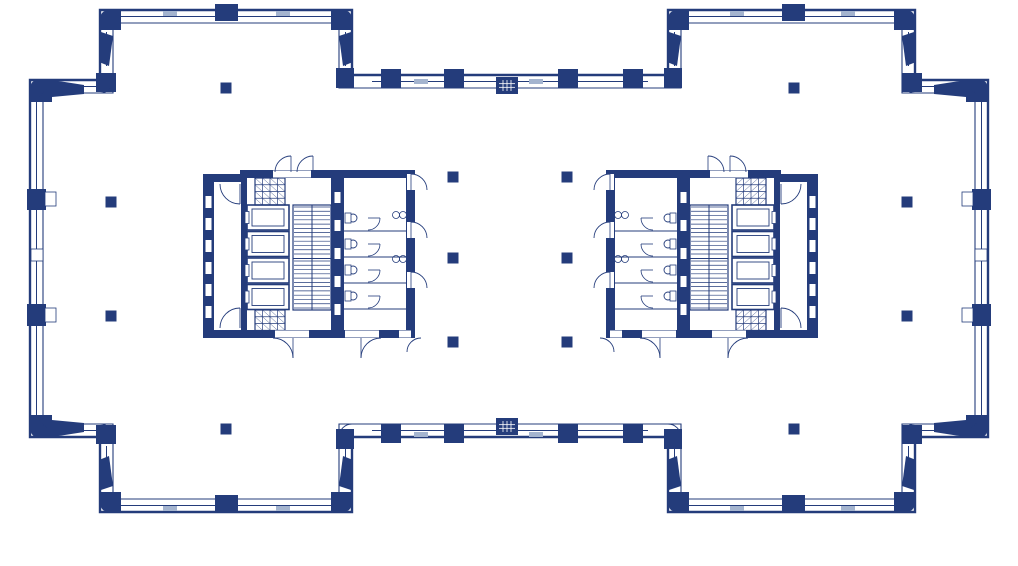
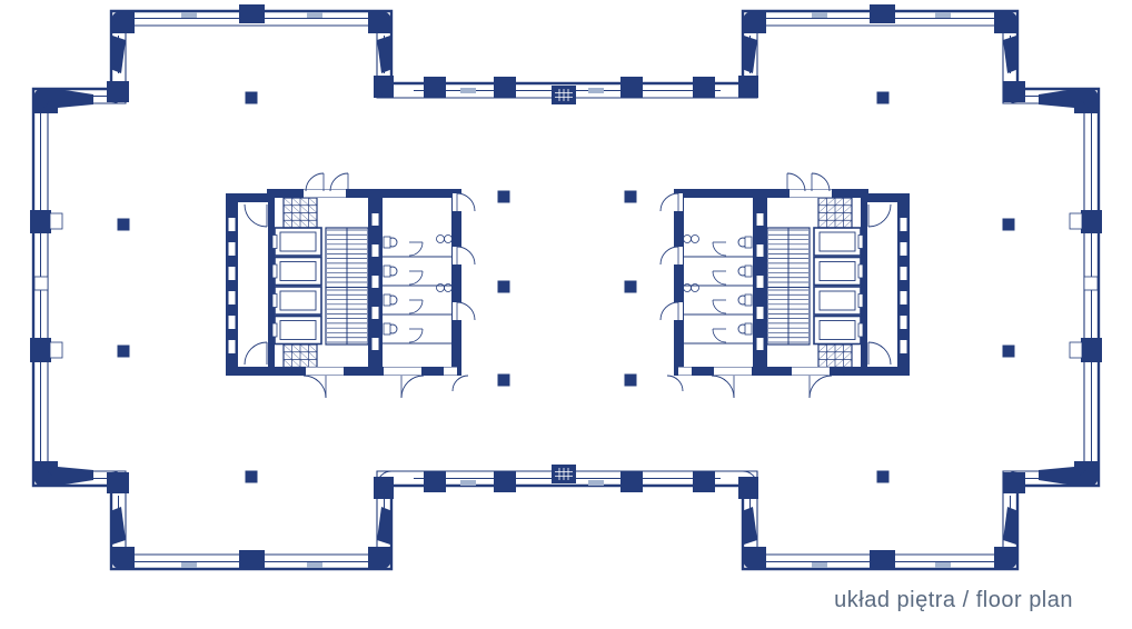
+ układ piętra / floor plan
